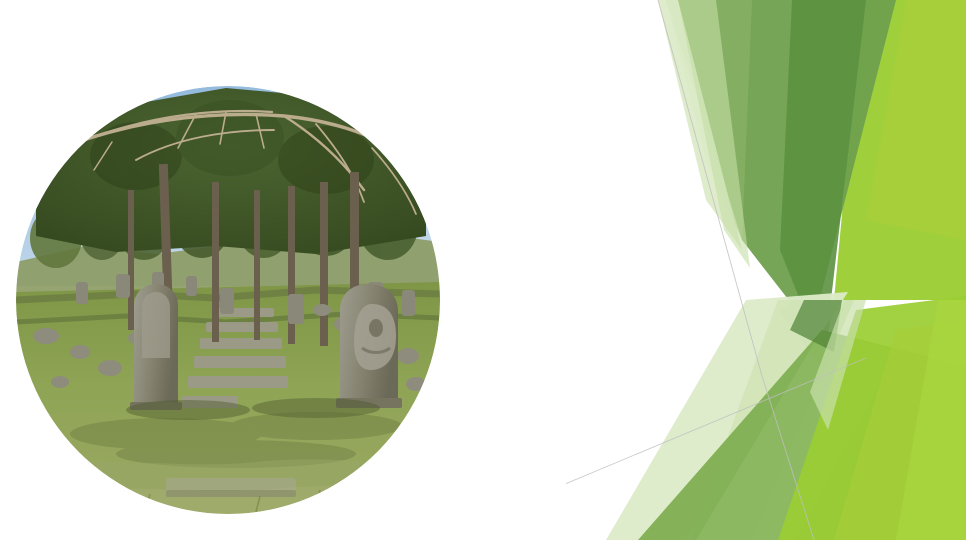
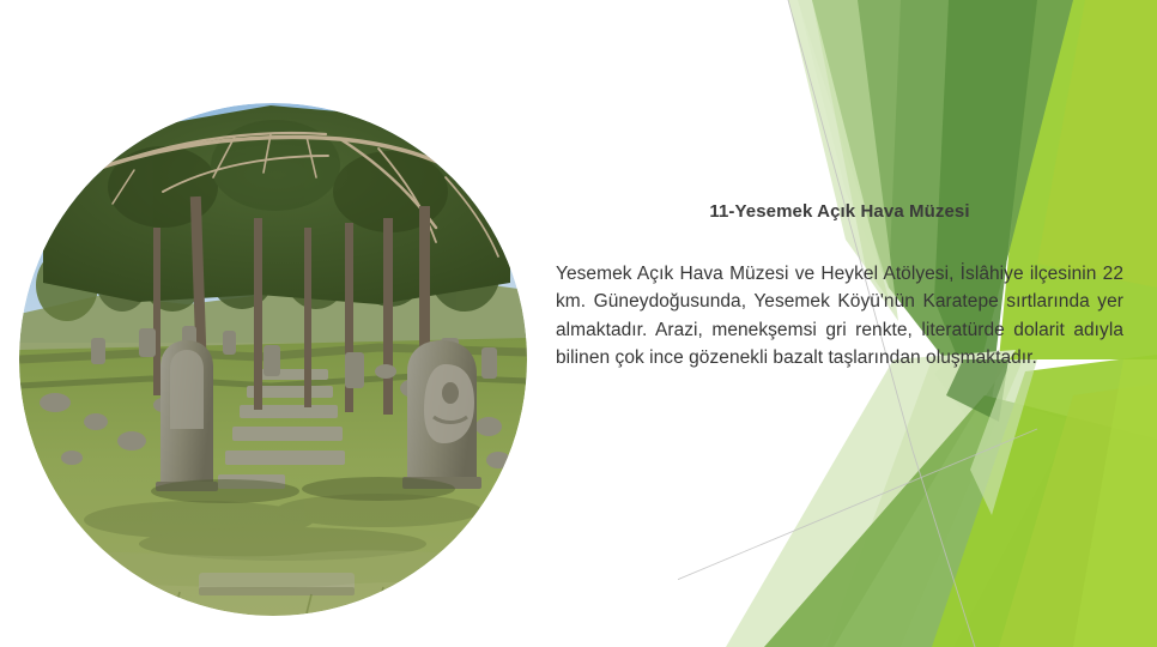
+ 11-Yesemek Açık Hava Müzesi
+ Yesemek Açık Hava Müzesi ve Heykel Atölyesi, İslâhiye ilçesinin 22 km. Güneydoğusunda, Yesemek Köyü'nün Karatepe sırtlarında yer almaktadır. Arazi, menekşemsi gri renkte, literatürde dolarit adıyla bilinen çok ince gözenekli bazalt taşlarından oluşmaktadır.
